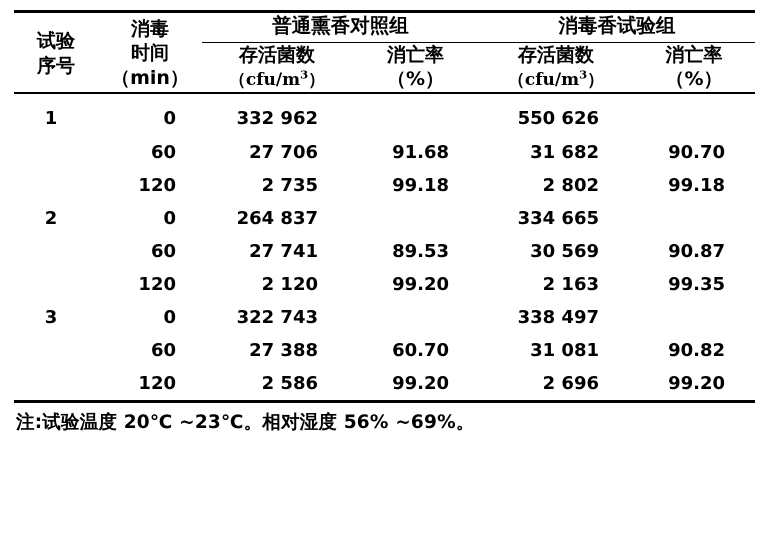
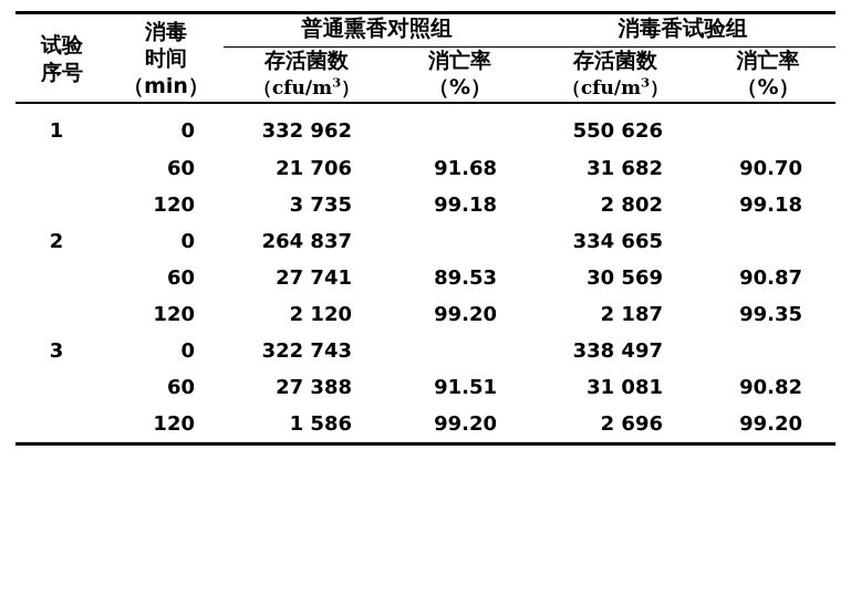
  试验 序号	消毒 时间 （min）	普通熏香对照组	消毒香试验组
  存活菌数 （cfu/m3）	消亡率 （%）	存活菌数 （cfu/m3）	消亡率 （%）
  1	0	332 962		550 626
- 	60	27 706	91.68	31 682	90.70
+ 	60	21 706	91.68	31 682	90.70
- 	120	2 735	99.18	2 802	99.18
+ 	120	3 735	99.18	2 802	99.18
  2	0	264 837		334 665
  	60	27 741	89.53	30 569	90.87
- 	120	2 120	99.20	2 163	99.35
+ 	120	2 120	99.20	2 187	99.35
  3	0	322 743		338 497
- 	60	27 388	60.70	31 081	90.82
+ 	60	27 388	91.51	31 081	90.82
- 	120	2 586	99.20	2 696	99.20
+ 	120	1 586	99.20	2 696	99.20
- 注:试验温度 20℃ ~23℃。相对湿度 56% ~69%。
